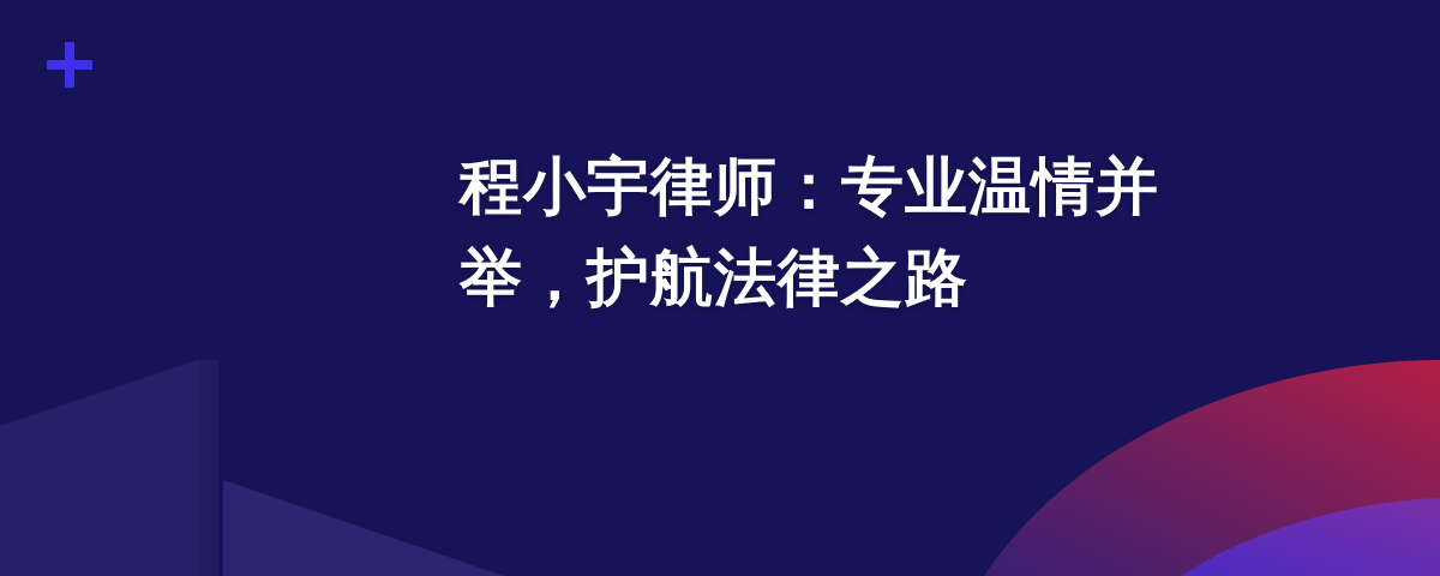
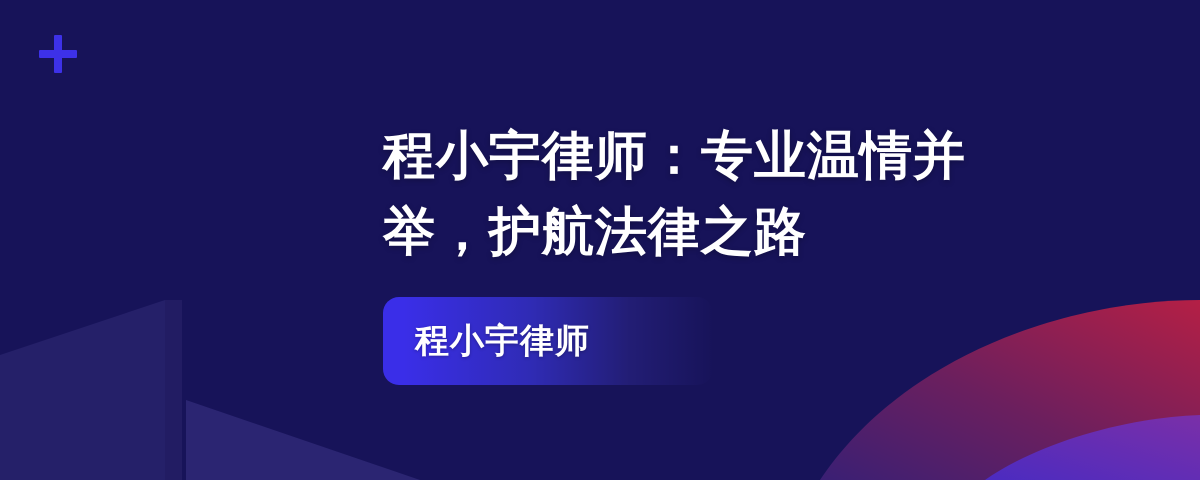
  程小宇律师：专业温情并举，护航法律之路
+ 程小宇律师
